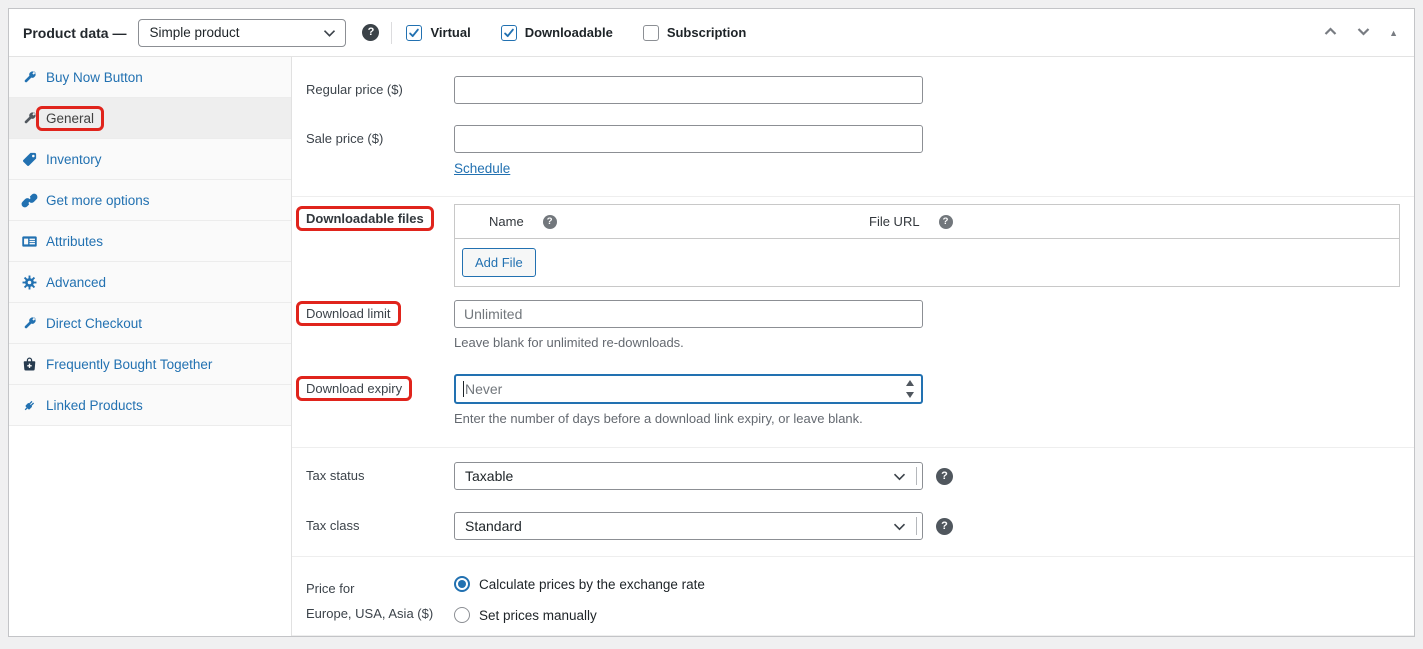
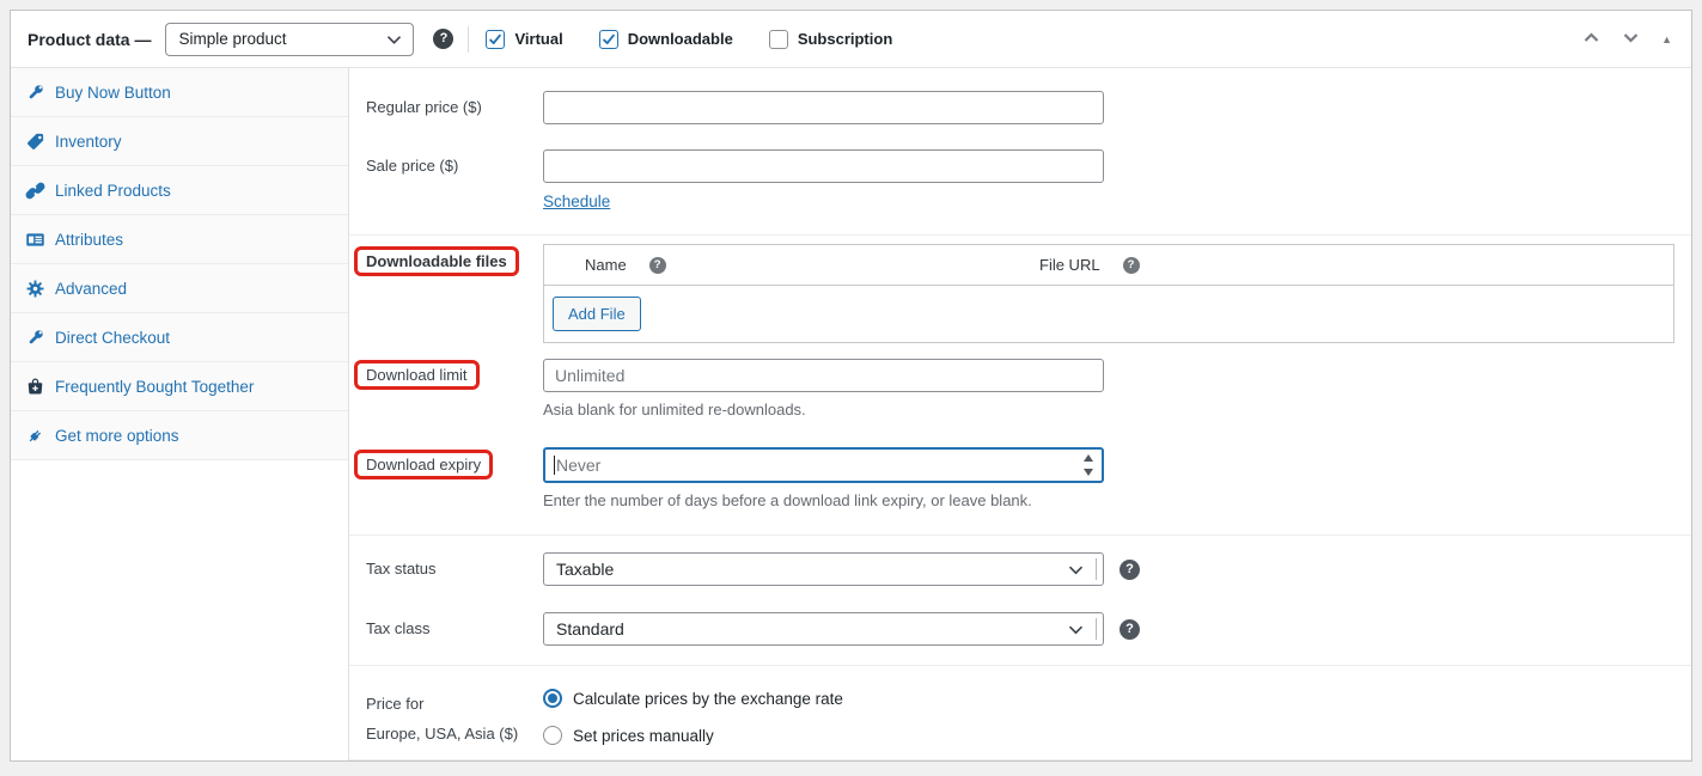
  Product data —
  Simple product
  ?
  Virtual
  Downloadable
  Subscription
  ▲
  Buy Now Button
- General
  Inventory
- Get more options
+ Linked Products
  Attributes
  Advanced
  Direct Checkout
  Frequently Bought Together
- Linked Products
+ Get more options
  Regular price ($)
  Sale price ($)
  Schedule
  Downloadable files
  Name
  ?
  File URL
  ?
  Add File
  Download limit
  Unlimited
- Leave blank for unlimited re-downloads.
+ Asia blank for unlimited re-downloads.
  Download expiry
  Never
  Enter the number of days before a download link expiry, or leave blank.
  Tax status
  Taxable
  ?
  Tax class
  Standard
  ?
  Price for
  Europe, USA, Asia ($)
  Calculate prices by the exchange rate
  Set prices manually
